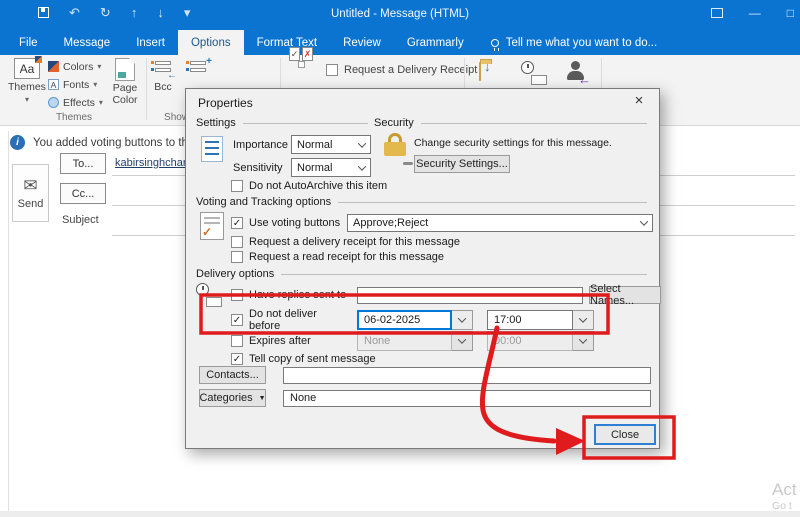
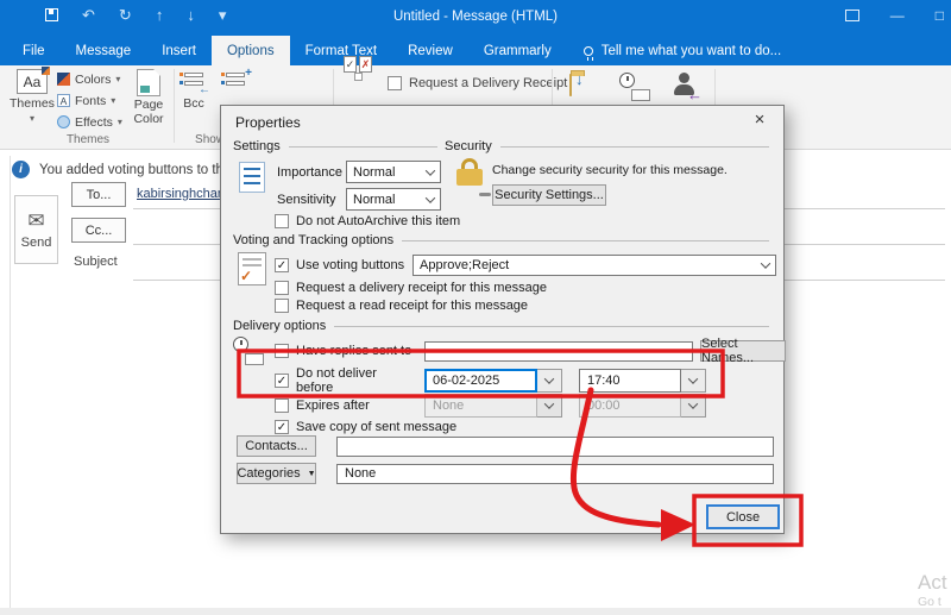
  ↶
  ↻
  ↑
  ↓
  ▾
  Untitled - Message (HTML)
  —
  □
  File
  Message
  Insert
  Options
  Format Text
  Review
  Grammarly
  Tell me what you want to do...
  Aa
  Themes
  ▾
  Colors
  ▾
  A
  Fonts
  ▾
  Effects
  ▾
  Page Color
  Themes
  ←
  Bcc
  +
  ✓
  ✗
  Request a Delivery Receipt
  ↓
  ←
  i
  You added voting buttons to t
  ✉
  Send
  To...
  kabirsinghcha
  Cc...
  Subject
  Properties
  ×
  Settings
  Security
  Importance
  Normal
  Sensitivity
  Normal
- Change security settings for this message.
+ Change security security for this message.
  Security Settings...
  Do not AutoArchive this item
  Voting and Tracking options
  ✓
  ✓
  Use voting buttons
  Approve;Reject
  Request a delivery receipt for this message
  Request a read receipt for this message
  Delivery options
  Select Naes...
  ✓
  Do not deliver before
  06-02-2025
- 17:00
+ 17:40
  Expires after
  None
  00:00
  ✓
- Tell copy of sent message
+ Save copy of sent message
  Contacts...
  Categories
  None
  Close
  Act
  Go t
